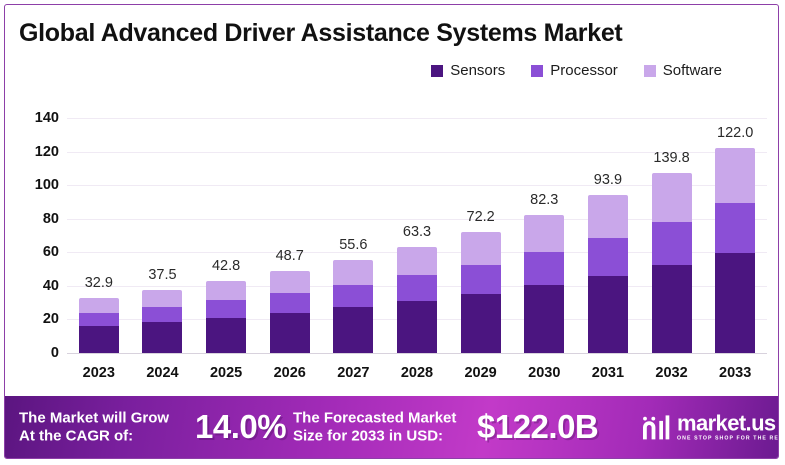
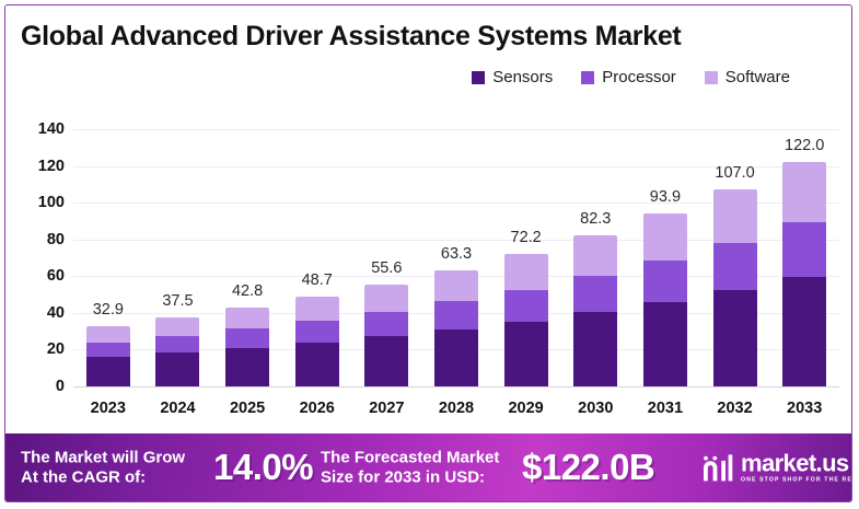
  Global Advanced Driver Assistance Systems Market
  Sensors
  Processor
  Software
  0
  20
  40
  60
  80
  100
  120
  140
  32.9
  2023
  37.5
  2024
  42.8
  2025
  48.7
  2026
  55.6
  2027
  63.3
  2028
  72.2
  2029
  82.3
  2030
  93.9
  2031
- 139.8
+ 107.0
  2032
  122.0
  2033
  The Market will Grow
  At the CAGR of:
  14.0%
  The Forecasted Market
  Size for 2033 in USD:
  $122.0B
  market.us
